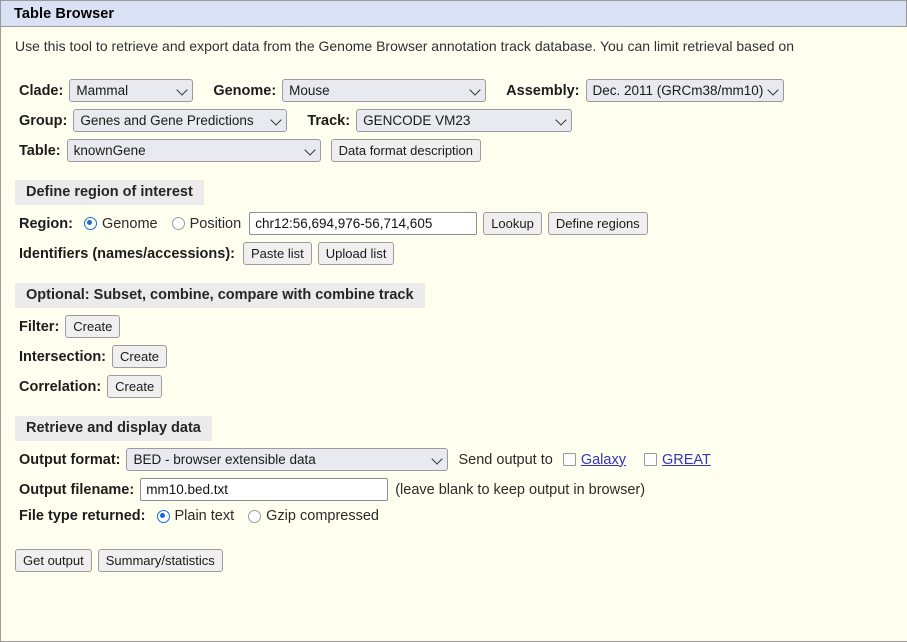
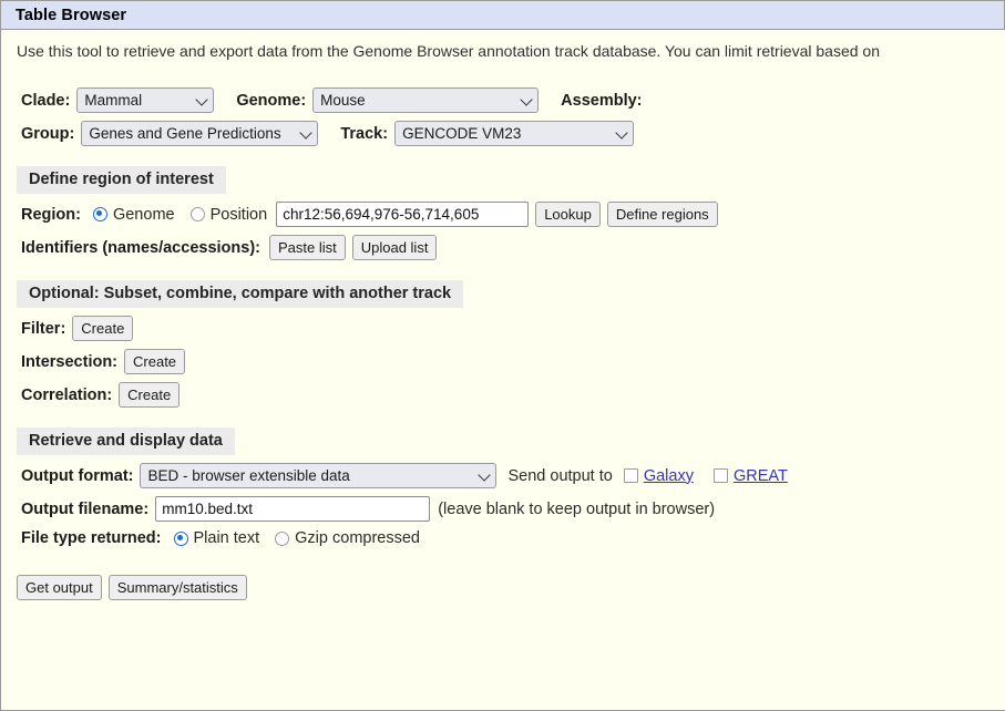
  Table Browser
  Use this tool to retrieve and export data from the Genome Browser annotation track database. You can limit retrieval based on
  Clade:
  Mammal
  Genome:
  Mouse
  Assembly:
- Dec. 2011 (GRCm38/mm10)
  Group:
  Genes and Gene Predictions
  Track:
  GENCODE VM23
- Table:
- knownGene
- Data format description
  Define region of interest
  Region:
  Genome
  Position
  chr12:56,694,976-56,714,605
  Lookup
  Define regions
  Identifiers (names/accessions):
  Paste list
  Upload list
- Optional: Subset, combine, compare with combine track
+ Optional: Subset, combine, compare with another track
  Filter:
  Create
  Intersection:
  Create
  Correlation:
  Create
  Retrieve and display data
  Output format:
  BED - browser extensible data
  Send output to
  Galaxy
  GREAT
  Output filename:
  mm10.bed.txt
  (leave blank to keep output in browser)
  File type returned:
  Plain text
  Gzip compressed
  Get output
  Summary/statistics
